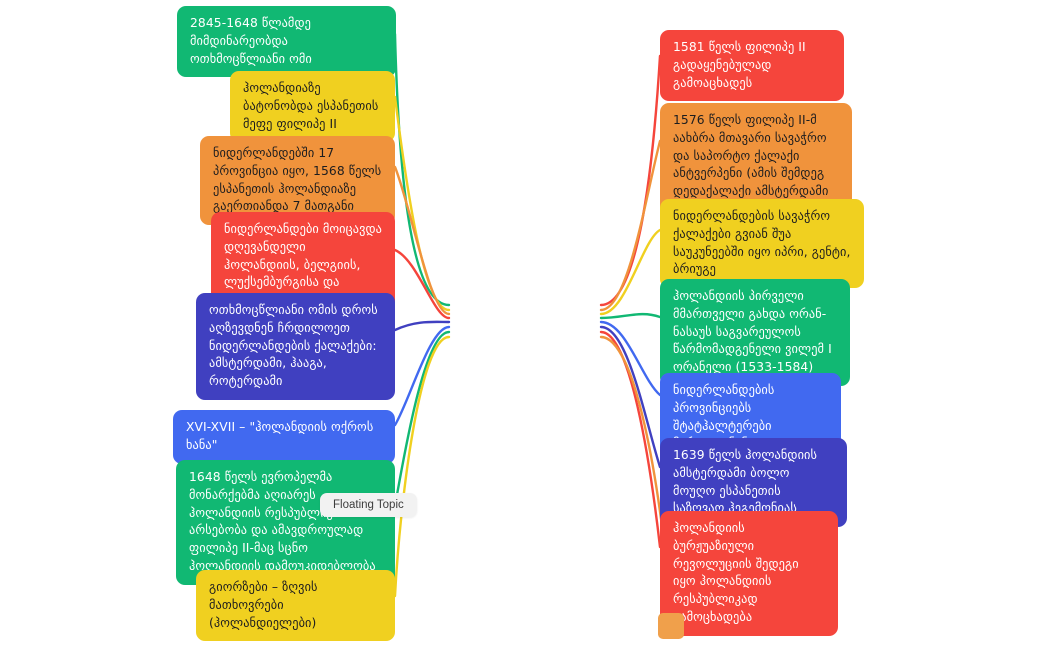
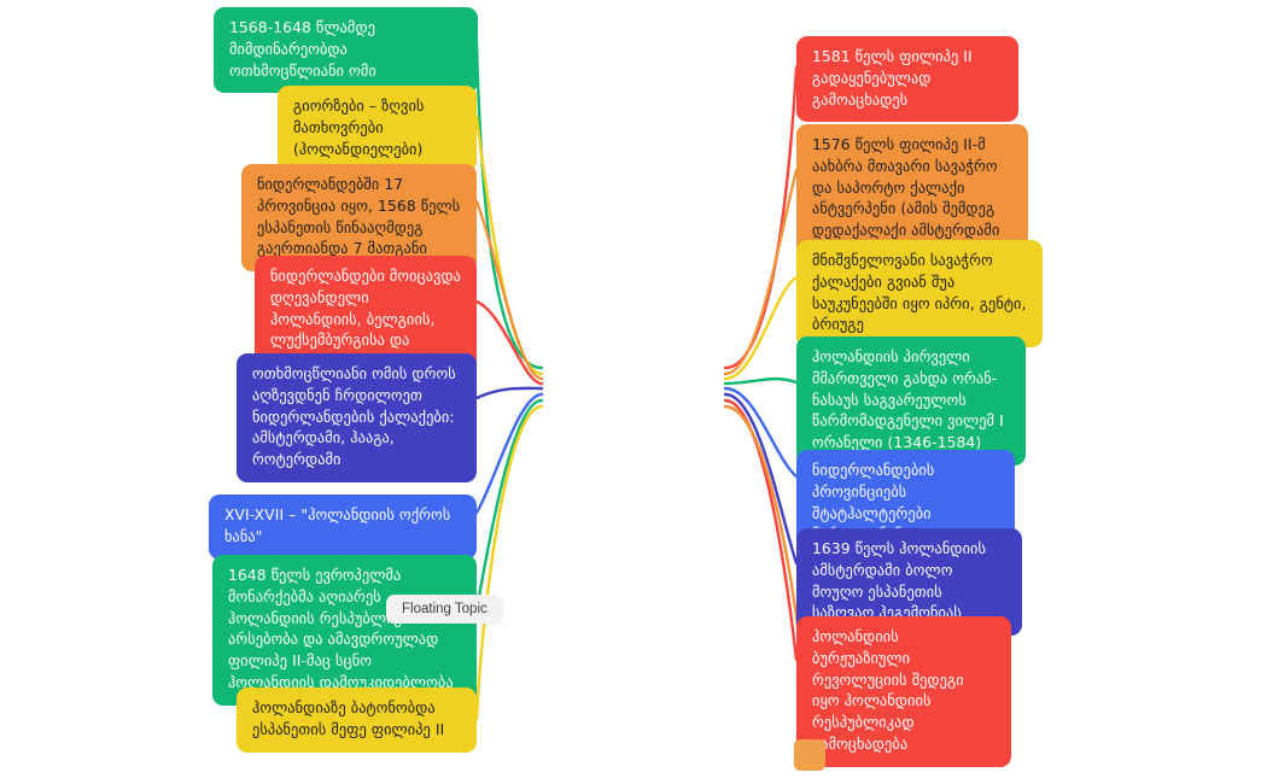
- 2845-1648 წლამდე მიმდინარეობდა ოთხმოცწლიანი ომი
+ 1568-1648 წლამდე მიმდინარეობდა ოთხმოცწლიანი ომი
- ჰოლანდიაზე ბატონობდა ესპანეთის მეფე ფილიპე II
+ გიორზები – ზღვის მათხოვრები (ჰოლანდიელები)
- ნიდერლანდებში 17 პროვინცია იყო, 1568 წელს ესპანეთის ჰოლანდიაზე გაერთიანდა 7 მათგანი
+ ნიდერლანდებში 17 პროვინცია იყო, 1568 წელს ესპანეთის წინააღმდეგ გაერთიანდა 7 მათგანი
  ნიდერლანდები მოიცავდა დღევანდელი ჰოლანდიის, ბელგიის, ლუქსემბურგისა და
  ოთხმოცწლიანი ომის დროს აღზევდნენ ჩრდილოეთ ნიდერლანდების ქალაქები: ამსტერდამი, ჰააგა, როტერდამი
  XVI-XVII – "ჰოლანდიის ოქროს ხანა"
  1648 წელს ევროპელმა მონარქებმა აღიარეს ჰოლანდიის რესპუბლ არსებობა და ამავდროულად ფილიპე II-მაც სცნო ჰოლანდიის დამოუკიდებლობა
- გიორზები – ზღვის მათხოვრები (ჰოლანდიელები)
+ ჰოლანდიაზე ბატონობდა ესპანეთის მეფე ფილიპე II
  1581 წელს ფილიპე II გადაყენებულად გამოაცხადეს
  1576 წელს ფილიპე II-მ აახბრა მთავარი სავაჭრო და საპორტო ქალაქი ანტვერპენი (ამის შემდეგ დედაქალაქი ამსტერდამი
- ნიდერლანდების სავაჭრო ქალაქები გვიან შუა საუკუნეებში იყო იპრი, გენტი, ბრიუგე
+ მნიშვნელოვანი სავაჭრო ქალაქები გვიან შუა საუკუნეებში იყო იპრი, გენტი, ბრიუგე
- ჰოლანდიის პირველი მმართველი გახდა ორან-ნასაუს საგვარეულოს წარმომადგენელი ვილემ I ორანელი (1533-1584)
+ ჰოლანდიის პირველი მმართველი გახდა ორან-ნასაუს საგვარეულოს წარმომადგენელი ვილემ I ორანელი (1346-1584)
  ნიდერლანდების პროვინციებს შტატჰალტერები
  1639 წელს ჰოლანდიის ამსტერდამი ბოლო მოუღო ესპანეთის საზღვაო ჰეგემონიას
  ჰოლანდიის ბურჟუაზიული რევოლუციის შედეგი იყო ჰოლანდიის რესპუბლიკად მოცხადება
  Floating Topic
